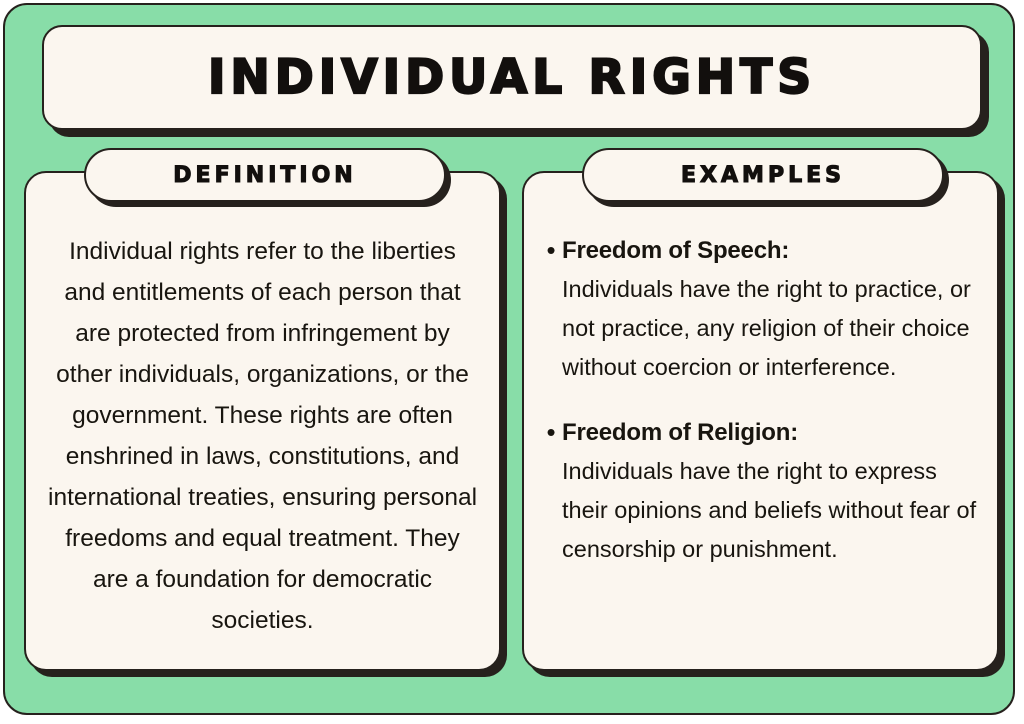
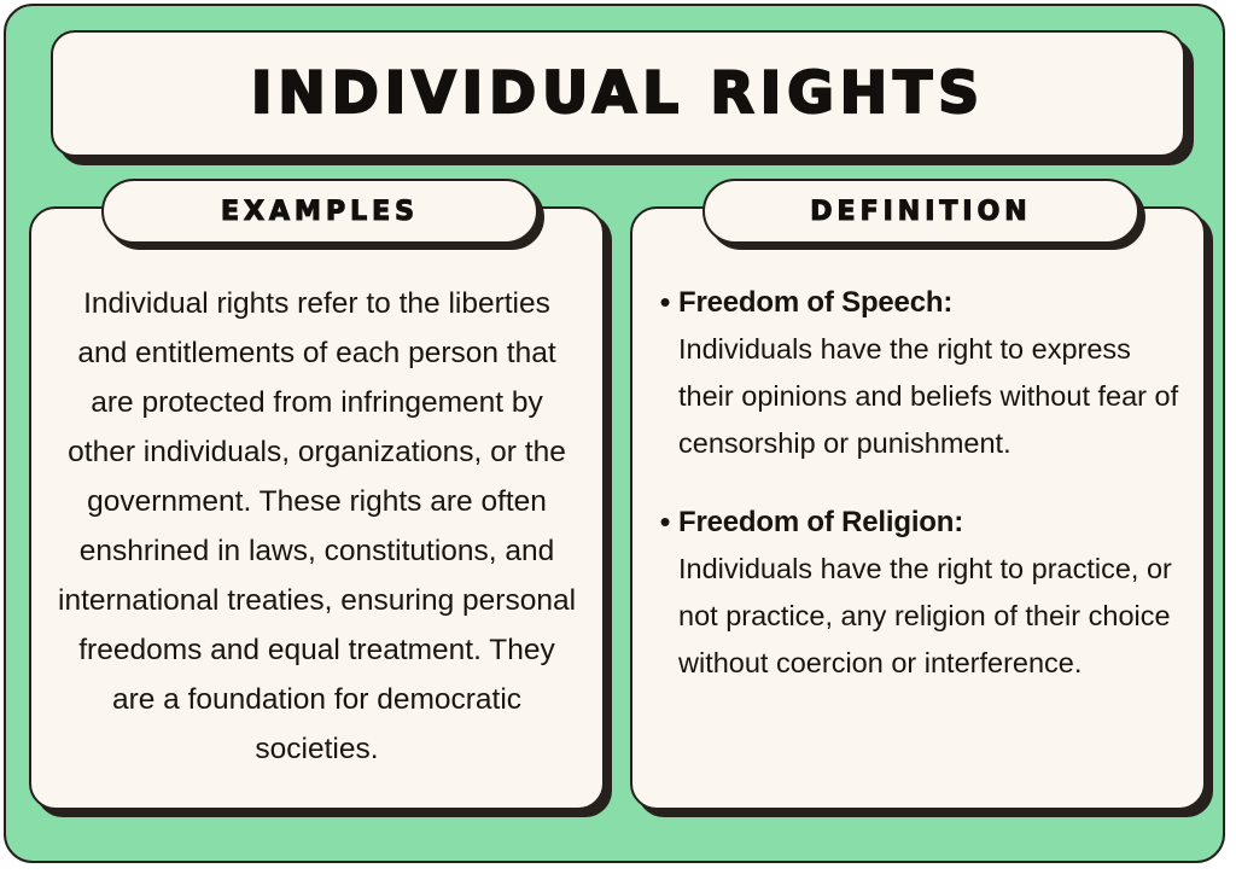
  INDIVIDUAL RIGHTS
- DEFINITION
+ EXAMPLES
  Individual rights refer to the liberties and entitlements of each person that are protected from infringement by other individuals, organizations, or the government. These rights are often enshrined in laws, constitutions, and international treaties, ensuring personal freedoms and equal treatment. They are a foundation for democratic societies.
- EXAMPLES
+ DEFINITION
  •
  Freedom of Speech:
- Individuals have the right to practice, or not practice, any religion of their choice without coercion or interference.
+ Individuals have the right to express their opinions and beliefs without fear of censorship or punishment.
  •
  Freedom of Religion:
- Individuals have the right to express their opinions and beliefs without fear of censorship or punishment.
+ Individuals have the right to practice, or not practice, any religion of their choice without coercion or interference.
